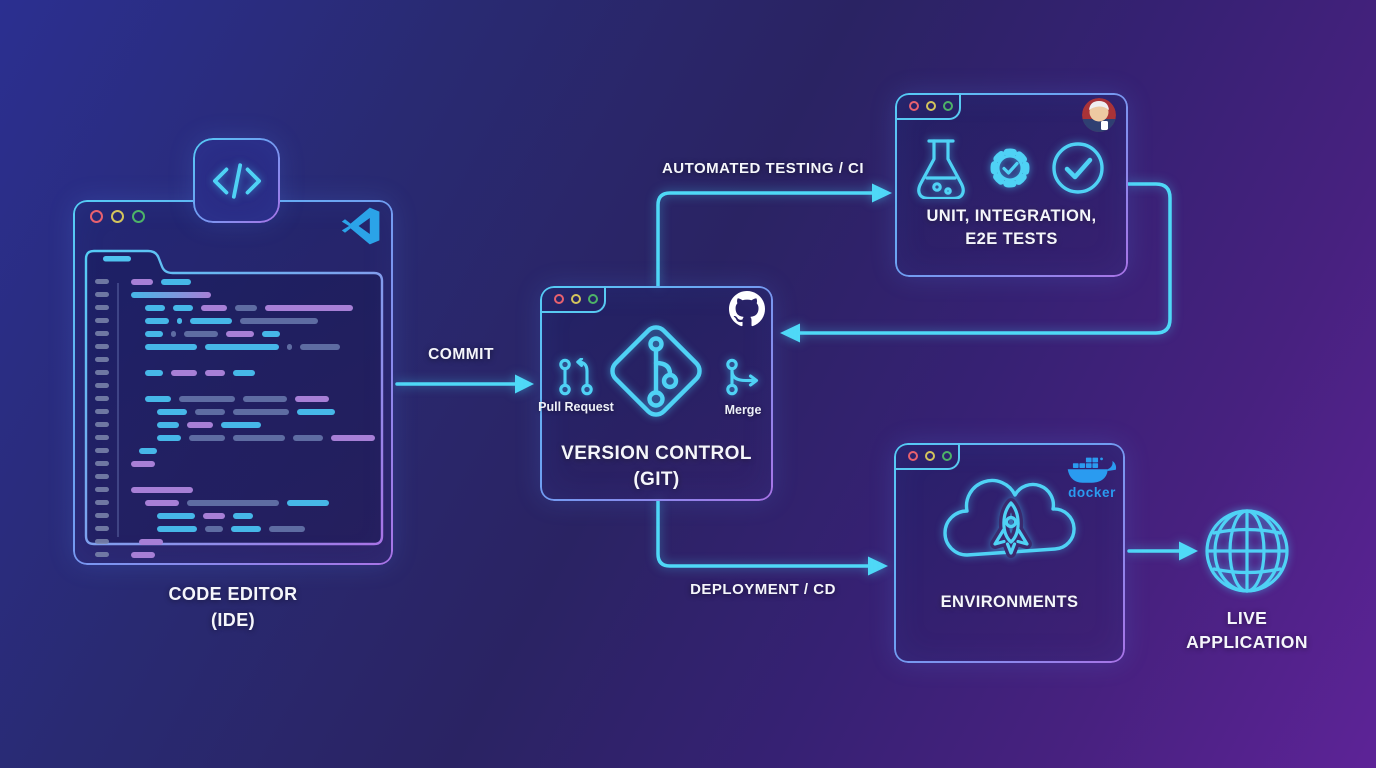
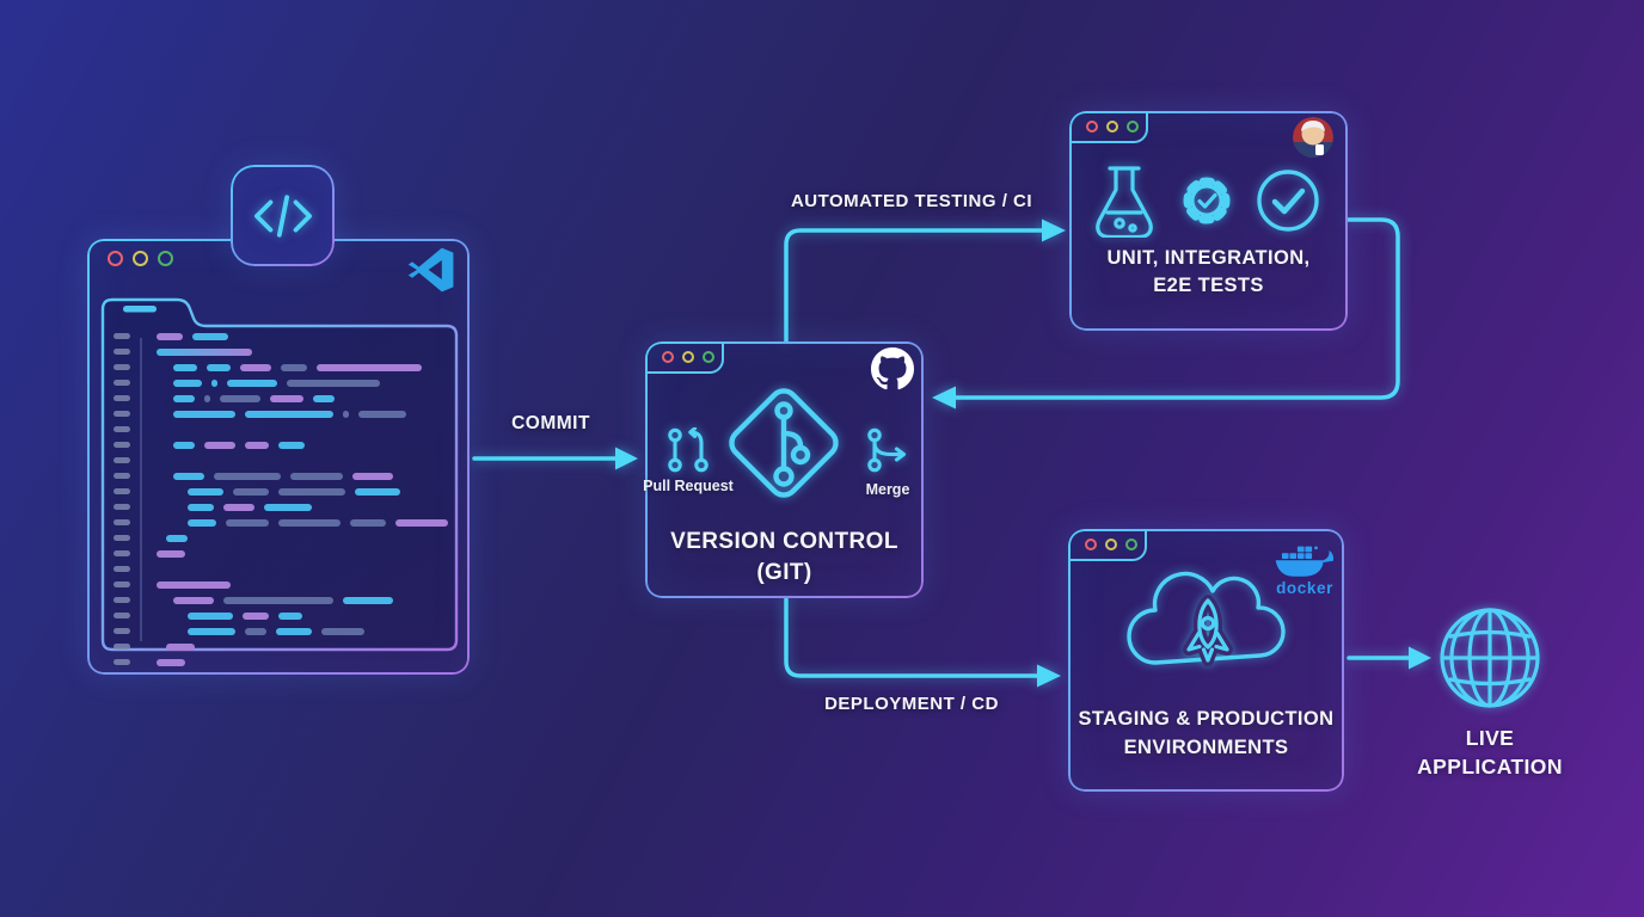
  COMMIT
  AUTOMATED TESTING / CI
  DEPLOYMENT / CD
- CODE EDITOR
- (IDE)
  Pull Request
  Merge
  VERSION CONTROL
  (GIT)
  UNIT, INTEGRATION,
  E2E TESTS
  docker
+ STAGING & PRODUCTION
  ENVIRONMENTS
  LIVE
  APPLICATION
